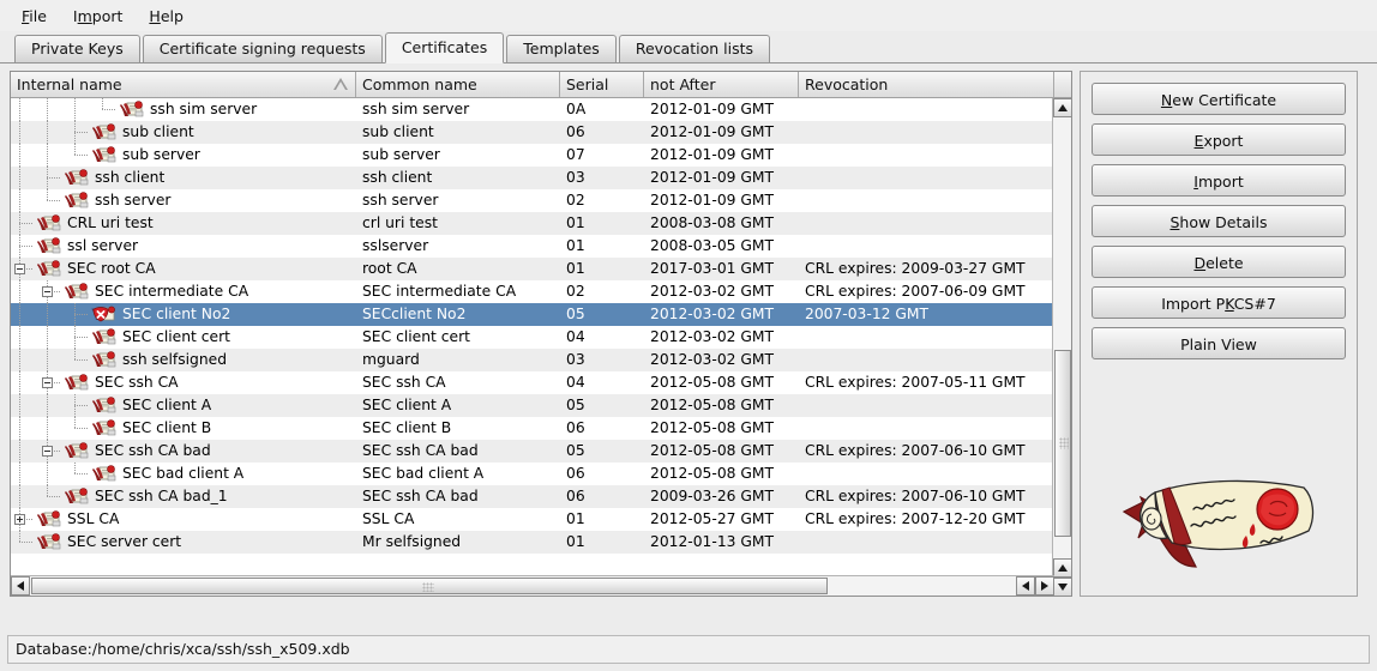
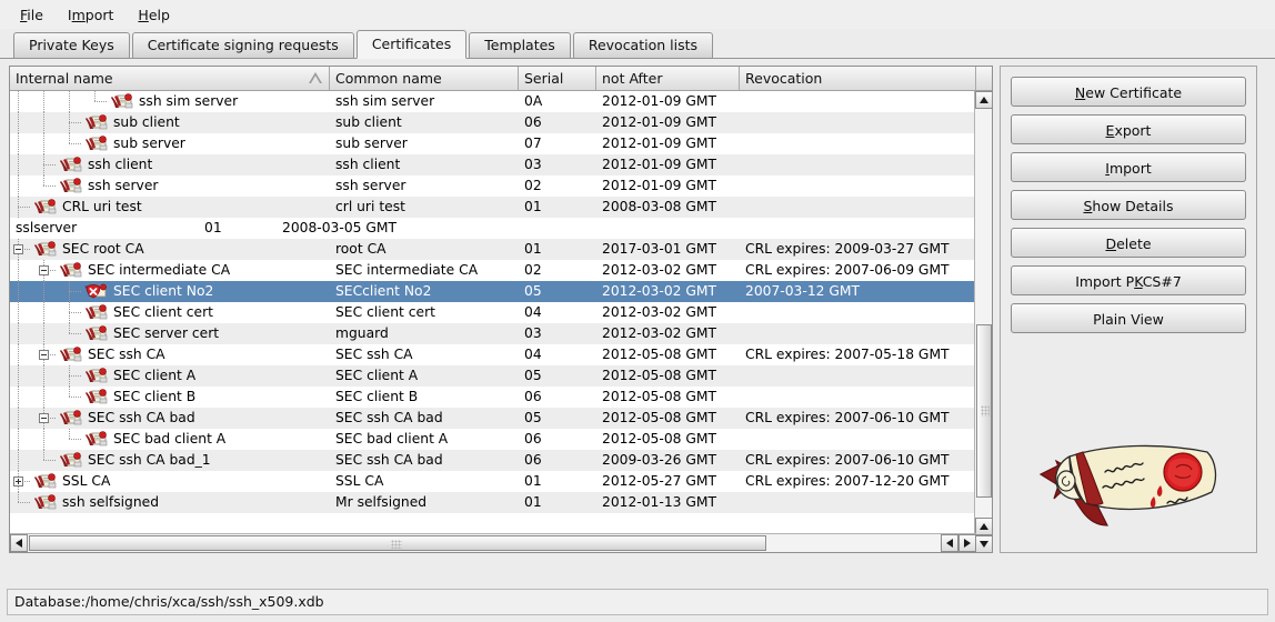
  File
  Import
  Help
  Private Keys
  Certificate signing requests
  Certificates
  Templates
  Revocation lists
  Internal name
  Common name
  Serial
  not After
  Revocation
  ssh sim server
  ssh sim server
  0A
  2012-01-09 GMT
  sub client
  sub client
  06
  2012-01-09 GMT
  sub server
  sub server
  07
  2012-01-09 GMT
  ssh client
  ssh client
  03
  2012-01-09 GMT
  ssh server
  ssh server
  02
  2012-01-09 GMT
  CRL uri test
  crl uri test
  01
  2008-03-08 GMT
- ssl server
  sslserver
  01
  2008-03-05 GMT
  SEC root CA
  root CA
  01
  2017-03-01 GMT
  CRL expires: 2009-03-27 GMT
  SEC intermediate CA
  SEC intermediate CA
  02
  2012-03-02 GMT
  CRL expires: 2007-06-09 GMT
  SEC client No2
  SECclient No2
  05
  2012-03-02 GMT
  2007-03-12 GMT
  SEC client cert
  SEC client cert
  04
  2012-03-02 GMT
- ssh selfsigned
+ SEC server cert
  mguard
  03
  2012-03-02 GMT
  SEC ssh CA
  SEC ssh CA
  04
  2012-05-08 GMT
- CRL expires: 2007-05-11 GMT
+ CRL expires: 2007-05-18 GMT
  SEC client A
  SEC client A
  05
  2012-05-08 GMT
  SEC client B
  SEC client B
  06
  2012-05-08 GMT
  SEC ssh CA bad
  SEC ssh CA bad
  05
  2012-05-08 GMT
  CRL expires: 2007-06-10 GMT
  SEC bad client A
  SEC bad client A
  06
  2012-05-08 GMT
  SEC ssh CA bad_1
  SEC ssh CA bad
  06
  2009-03-26 GMT
  CRL expires: 2007-06-10 GMT
  SSL CA
  SSL CA
  01
  2012-05-27 GMT
  CRL expires: 2007-12-20 GMT
- SEC server cert
+ ssh selfsigned
  Mr selfsigned
  01
  2012-01-13 GMT
  New Certificate
  Export
  Import
  Show Details
  Delete
  Import PKCS#7
  Plain View
  Database:/home/chris/xca/ssh/ssh_x509.xdb
